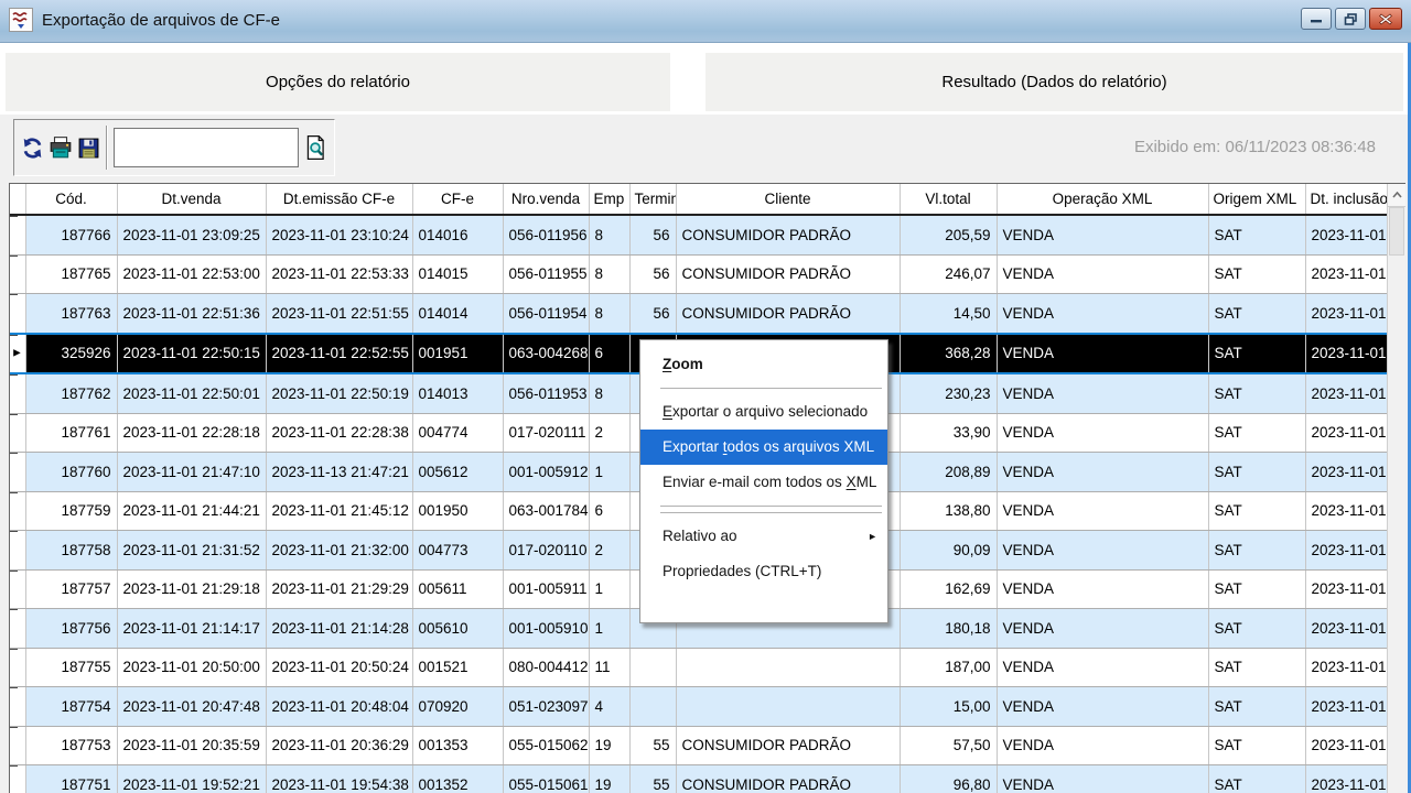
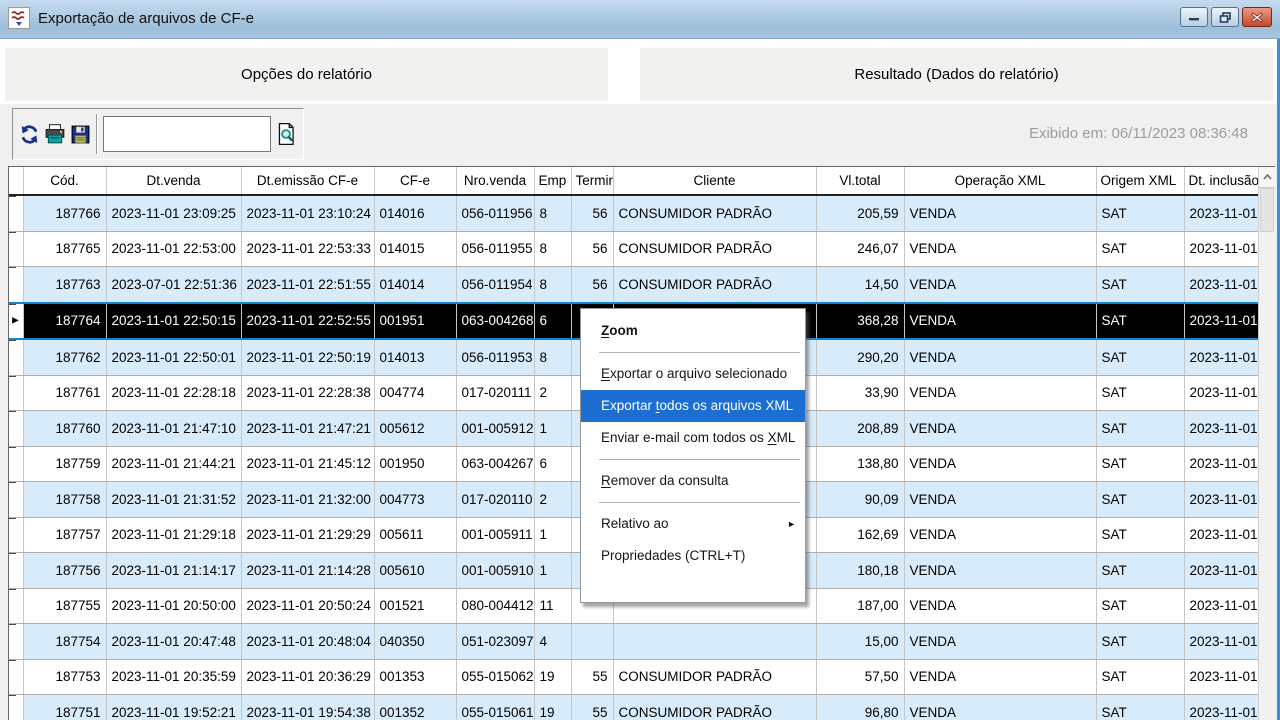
  Exportação de arquivos de CF-e
  Opções do relatório
  Resultado (Dados do relatório)
  Exibido em: 06/11/2023 08:36:48
  	Cód.	Dt.venda	Dt.emissão CF-e	CF-e	Nro.venda	Emp	Termin	Cliente	Vl.total	Operação XML	Origem XML	Dt. inclusão
  	187766	2023-11-01 23:09:25	2023-11-01 23:10:24	014016	056-011956	8	56	CONSUMIDOR PADRÃO	205,59	VENDA	SAT	2023-11-01
  	187765	2023-11-01 22:53:00	2023-11-01 22:53:33	014015	056-011955	8	56	CONSUMIDOR PADRÃO	246,07	VENDA	SAT	2023-11-01
- 	187763	2023-11-01 22:51:36	2023-11-01 22:51:55	014014	056-011954	8	56	CONSUMIDOR PADRÃO	14,50	VENDA	SAT	2023-11-01
+ 	187763	2023-07-01 22:51:36	2023-11-01 22:51:55	014014	056-011954	8	56	CONSUMIDOR PADRÃO	14,50	VENDA	SAT	2023-11-01
- ►	325926	2023-11-01 22:50:15	2023-11-01 22:52:55	001951	063-004268	6			368,28	VENDA	SAT	2023-11-01
+ ►	187764	2023-11-01 22:50:15	2023-11-01 22:52:55	001951	063-004268	6			368,28	VENDA	SAT	2023-11-01
- 	187762	2023-11-01 22:50:01	2023-11-01 22:50:19	014013	056-011953	8			230,23	VENDA	SAT	2023-11-01
+ 	187762	2023-11-01 22:50:01	2023-11-01 22:50:19	014013	056-011953	8			290,20	VENDA	SAT	2023-11-01
  	187761	2023-11-01 22:28:18	2023-11-01 22:28:38	004774	017-020111	2			33,90	VENDA	SAT	2023-11-01
- 	187760	2023-11-01 21:47:10	2023-11-13 21:47:21	005612	001-005912	1			208,89	VENDA	SAT	2023-11-01
+ 	187760	2023-11-01 21:47:10	2023-11-01 21:47:21	005612	001-005912	1			208,89	VENDA	SAT	2023-11-01
- 	187759	2023-11-01 21:44:21	2023-11-01 21:45:12	001950	063-001784	6			138,80	VENDA	SAT	2023-11-01
+ 	187759	2023-11-01 21:44:21	2023-11-01 21:45:12	001950	063-004267	6			138,80	VENDA	SAT	2023-11-01
  	187758	2023-11-01 21:31:52	2023-11-01 21:32:00	004773	017-020110	2			90,09	VENDA	SAT	2023-11-01
  	187757	2023-11-01 21:29:18	2023-11-01 21:29:29	005611	001-005911	1			162,69	VENDA	SAT	2023-11-01
  	187756	2023-11-01 21:14:17	2023-11-01 21:14:28	005610	001-005910	1			180,18	VENDA	SAT	2023-11-01
  	187755	2023-11-01 20:50:00	2023-11-01 20:50:24	001521	080-004412	11			187,00	VENDA	SAT	2023-11-01
- 	187754	2023-11-01 20:47:48	2023-11-01 20:48:04	070920	051-023097	4			15,00	VENDA	SAT	2023-11-01
+ 	187754	2023-11-01 20:47:48	2023-11-01 20:48:04	040350	051-023097	4			15,00	VENDA	SAT	2023-11-01
  	187753	2023-11-01 20:35:59	2023-11-01 20:36:29	001353	055-015062	19	55	CONSUMIDOR PADRÃO	57,50	VENDA	SAT	2023-11-01
  	187751	2023-11-01 19:52:21	2023-11-01 19:54:38	001352	055-015061	19	55	CONSUMIDOR PADRÃO	96,80	VENDA	SAT	2023-11-01
  Zoom
  Exportar o arquivo selecionado
  Exportar todos os arquivos XML
  Enviar e-mail com todos os XML
+ Remover da consulta
  Relativo ao
  ►
  Propriedades (CTRL+T)
